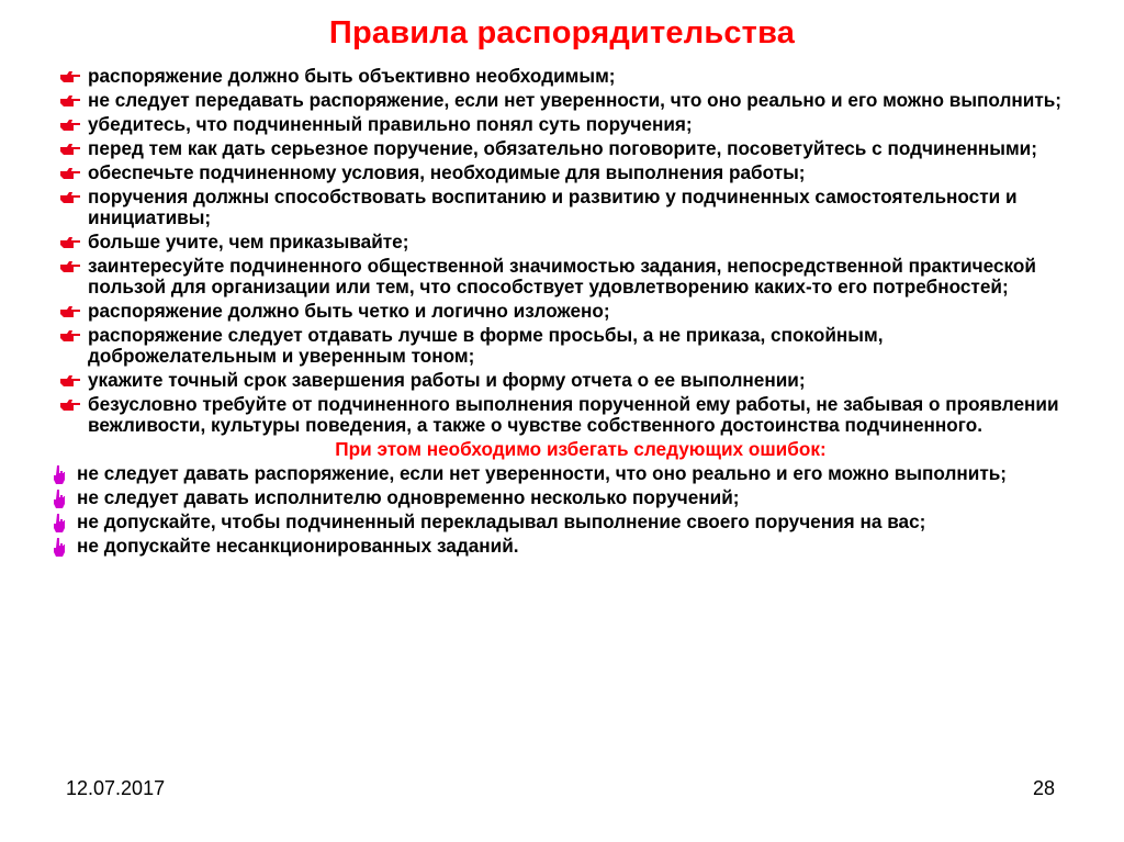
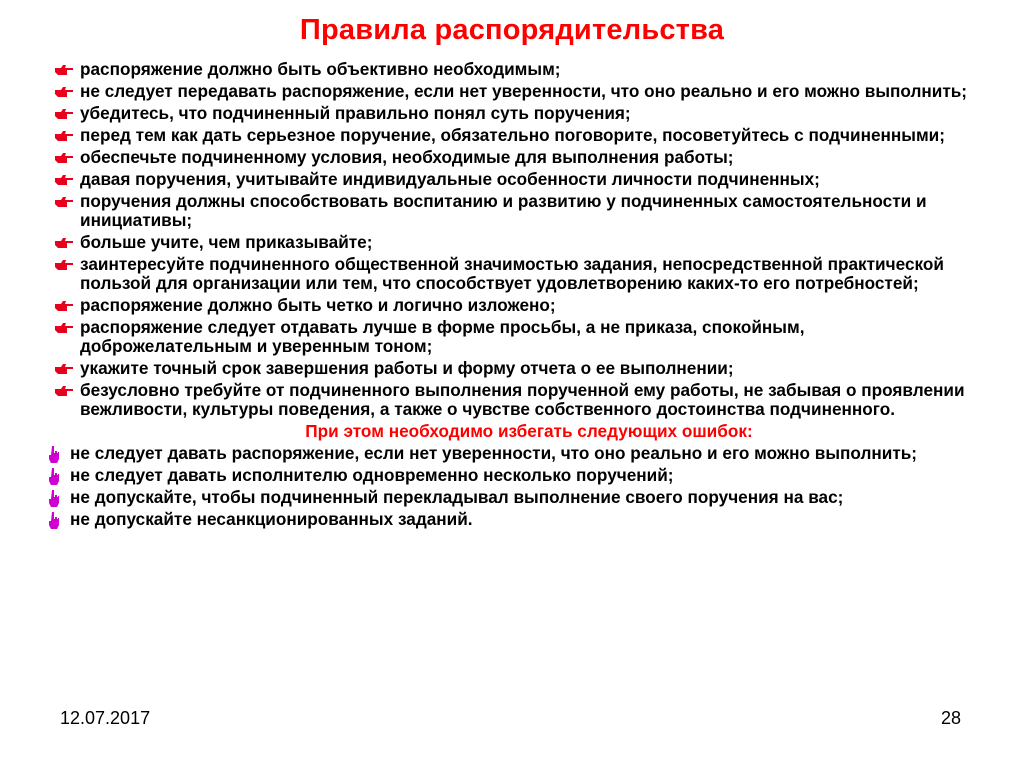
  Правила распорядительства
  распоряжение должно быть объективно необходимым;
  не следует передавать распоряжение, если нет уверенности, что оно реально и его можно выполнить;
  убедитесь, что подчиненный правильно понял суть поручения;
  перед тем как дать серьезное поручение, обязательно поговорите, посоветуйтесь с подчиненными;
  обеспечьте подчиненному условия, необходимые для выполнения работы;
+ давая поручения, учитывайте индивидуальные особенности личности подчиненных;
  поручения должны способствовать воспитанию и развитию у подчиненных самостоятельности и инициативы;
  больше учите, чем приказывайте;
  заинтересуйте подчиненного общественной значимостью задания, непосредственной практической пользой для организации или тем, что способствует удовлетворению каких-то его потребностей;
  распоряжение должно быть четко и логично изложено;
  распоряжение следует отдавать лучше в форме просьбы, а не приказа, спокойным, доброжелательным и уверенным тоном;
  укажите точный срок завершения работы и форму отчета о ее выполнении;
  безусловно требуйте от подчиненного выполнения порученной ему работы, не забывая о проявлении вежливости, культуры поведения, а также о чувстве собственного достоинства подчиненного.
  При этом необходимо избегать следующих ошибок:
  не следует давать распоряжение, если нет уверенности, что оно реально и его можно выполнить;
  не следует давать исполнителю одновременно несколько поручений;
  не допускайте, чтобы подчиненный перекладывал выполнение своего поручения на вас;
  не допускайте несанкционированных заданий.
  12.07.2017
  28
